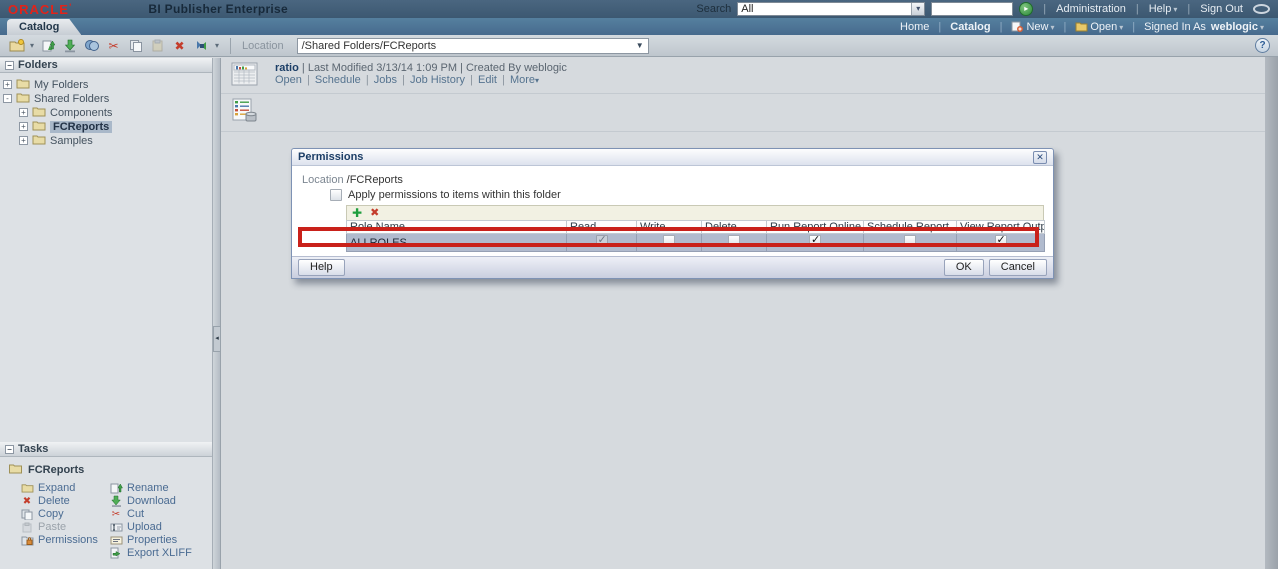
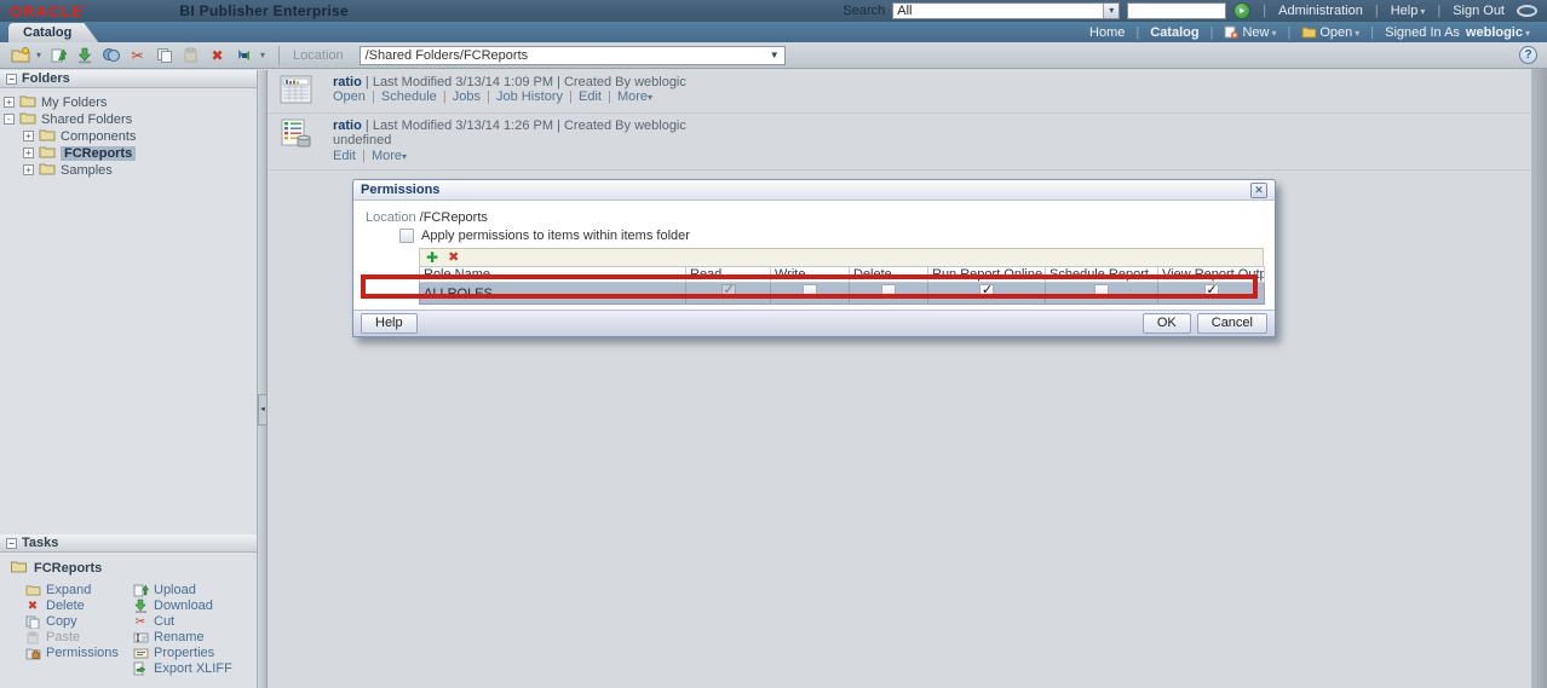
  ORACLE
  BI Publisher Enterprise
  Search
  All
  ▾
  ▸
  Administration
  Help ▾
  Sign Out
  Catalog
  Home
  Catalog
  New ▾
  Open ▾
  Signed In As
  weblogic ▾
  ▾
  ✂
  ✖
  ▾
  Location
  /Shared Folders/FCReports
  ▼
  ?
  −
  Folders
  +
  My Folders
  -
  Shared Folders
  +
  Components
  +
  FCReports
  +
  Samples
  −
  Tasks
  FCReports
  Expand
  ✖
  Delete
  Copy
  Paste
  Permissions
- Rename
+ Upload
  Download
  ✂
  Cut
- Upload
+ Rename
  Properties
  Export XLIFF
  ratio | Last Modified 3/13/14 1:09 PM | Created By weblogic
  Open Schedule Jobs Job History Edit More▾
+ ratio | Last Modified 3/13/14 1:26 PM | Created By weblogic
+ undefined
+ Edit More▾
  Permissions
  ✕
  Location /FCReports
- Apply permissions to items within this folder
+ Apply permissions to items within items folder
  ✚
  ✖
  Role Name	Read	Write	Delete	Run Report Online	Schedule Report	View Report Outp
  ALLROLES
  Help
  OK
  Cancel
